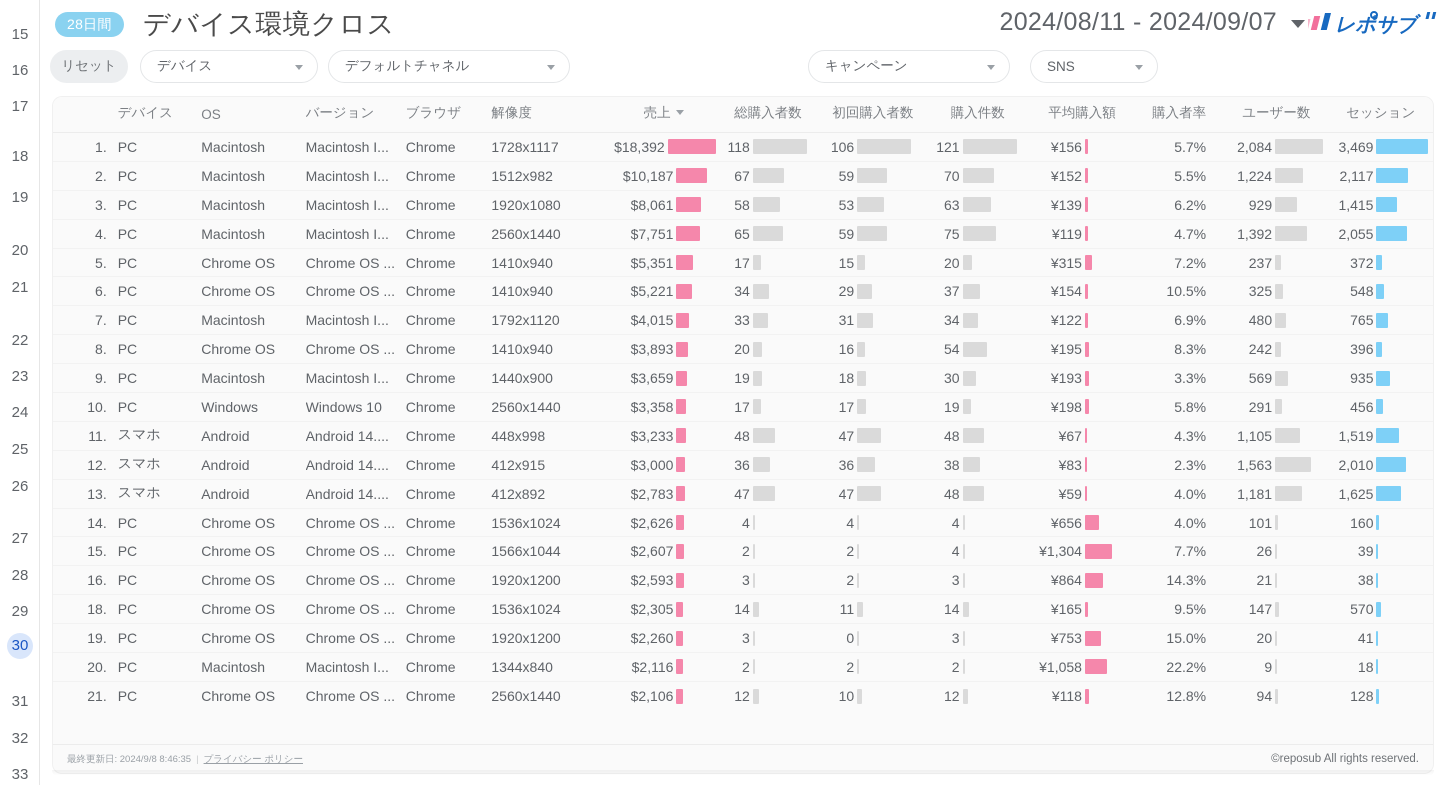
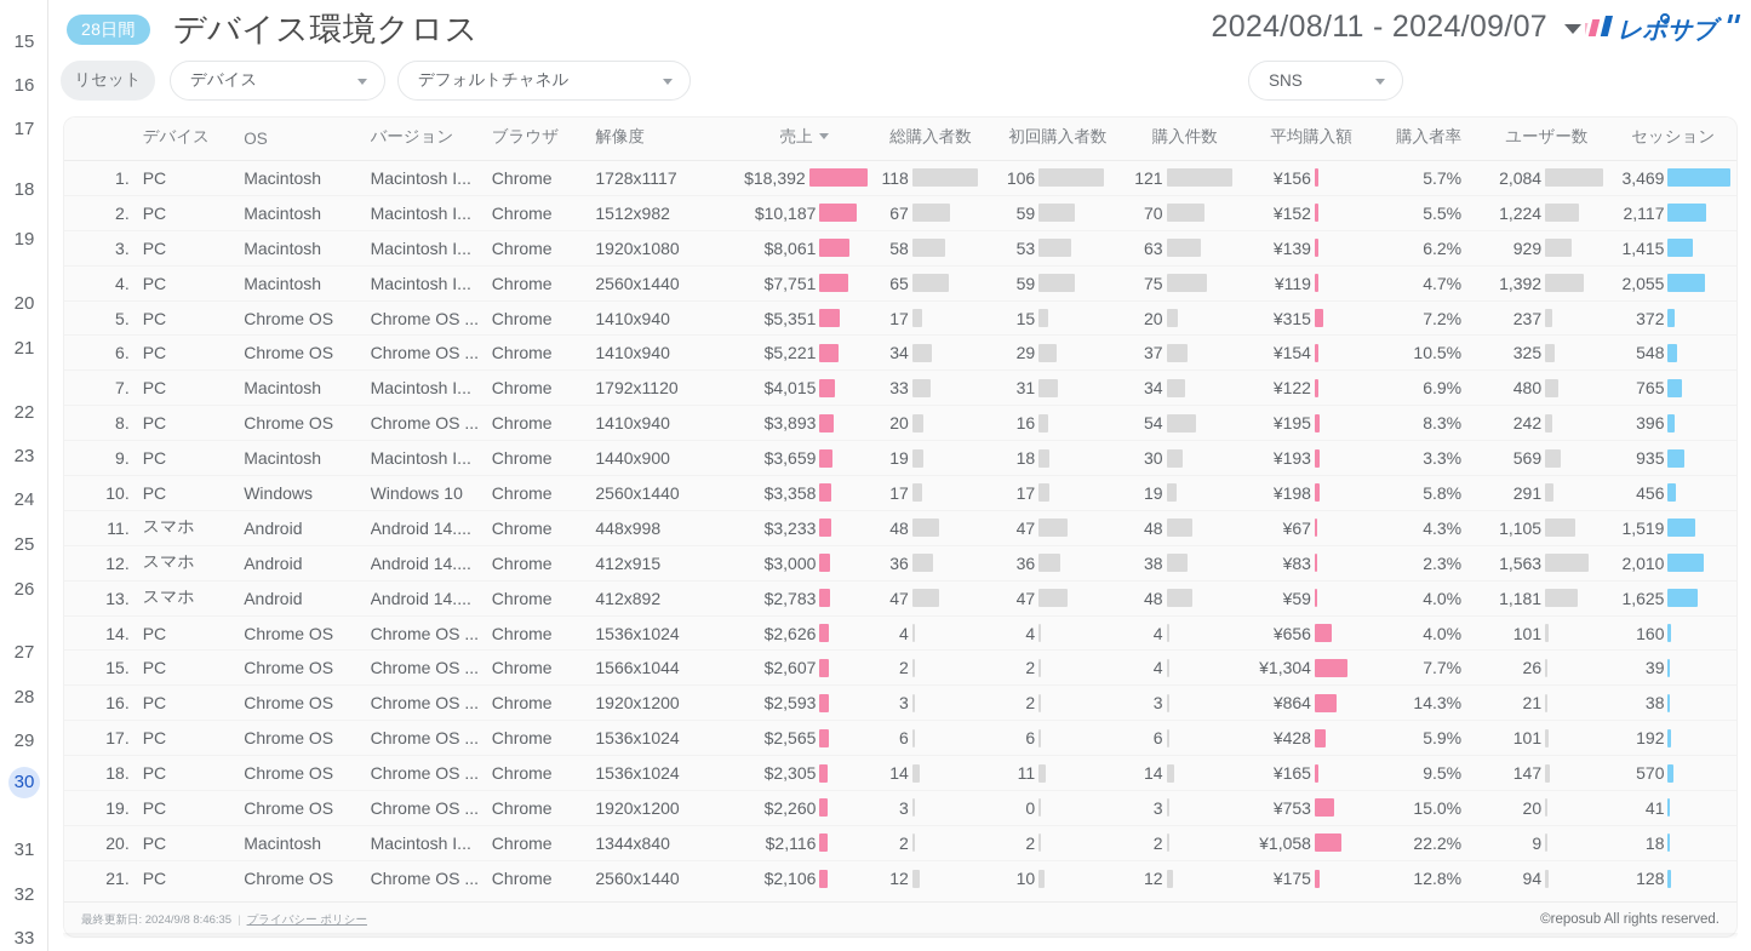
  15
  16
  17
  18
  19
  20
  21
  22
  23
  24
  25
  26
  27
  28
  29
  30
  31
  32
  33
  28日間
  デバイス環境クロス
  2024/08/11 - 2024/09/07
  レポサブ
  リセット
  デバイス
  デフォルトチャネル
- キャンペーン
  SNS
  	デバイス	OS	バージョン	ブラウザ	解像度	売上	総購入者数	初回購入者数	購入件数	平均購入額	購入者率	ユーザー数	セッション
  1.	PC	Macintosh	Macintosh I...	Chrome	1728x1117	$18,392	118	106	121	¥156	5.7%	2,084	3,469
  2.	PC	Macintosh	Macintosh I...	Chrome	1512x982	$10,187	67	59	70	¥152	5.5%	1,224	2,117
  3.	PC	Macintosh	Macintosh I...	Chrome	1920x1080	$8,061	58	53	63	¥139	6.2%	929	1,415
  4.	PC	Macintosh	Macintosh I...	Chrome	2560x1440	$7,751	65	59	75	¥119	4.7%	1,392	2,055
  5.	PC	Chrome OS	Chrome OS ...	Chrome	1410x940	$5,351	17	15	20	¥315	7.2%	237	372
  6.	PC	Chrome OS	Chrome OS ...	Chrome	1410x940	$5,221	34	29	37	¥154	10.5%	325	548
  7.	PC	Macintosh	Macintosh I...	Chrome	1792x1120	$4,015	33	31	34	¥122	6.9%	480	765
  8.	PC	Chrome OS	Chrome OS ...	Chrome	1410x940	$3,893	20	16	54	¥195	8.3%	242	396
  9.	PC	Macintosh	Macintosh I...	Chrome	1440x900	$3,659	19	18	30	¥193	3.3%	569	935
  10.	PC	Windows	Windows 10	Chrome	2560x1440	$3,358	17	17	19	¥198	5.8%	291	456
  11.	スマホ	Android	Android 14....	Chrome	448x998	$3,233	48	47	48	¥67	4.3%	1,105	1,519
  12.	スマホ	Android	Android 14....	Chrome	412x915	$3,000	36	36	38	¥83	2.3%	1,563	2,010
  13.	スマホ	Android	Android 14....	Chrome	412x892	$2,783	47	47	48	¥59	4.0%	1,181	1,625
  14.	PC	Chrome OS	Chrome OS ...	Chrome	1536x1024	$2,626	4	4	4	¥656	4.0%	101	160
  15.	PC	Chrome OS	Chrome OS ...	Chrome	1566x1044	$2,607	2	2	4	¥1,304	7.7%	26	39
  16.	PC	Chrome OS	Chrome OS ...	Chrome	1920x1200	$2,593	3	2	3	¥864	14.3%	21	38
+ 17.	PC	Chrome OS	Chrome OS ...	Chrome	1536x1024	$2,565	6	6	6	¥428	5.9%	101	192
  18.	PC	Chrome OS	Chrome OS ...	Chrome	1536x1024	$2,305	14	11	14	¥165	9.5%	147	570
  19.	PC	Chrome OS	Chrome OS ...	Chrome	1920x1200	$2,260	3	0	3	¥753	15.0%	20	41
  20.	PC	Macintosh	Macintosh I...	Chrome	1344x840	$2,116	2	2	2	¥1,058	22.2%	9	18
- 21.	PC	Chrome OS	Chrome OS ...	Chrome	2560x1440	$2,106	12	10	12	¥118	12.8%	94	128
+ 21.	PC	Chrome OS	Chrome OS ...	Chrome	2560x1440	$2,106	12	10	12	¥175	12.8%	94	128
  最終更新日: 2024/9/8 8:46:35 | プライバシー ポリシー
  ©reposub All rights reserved.
